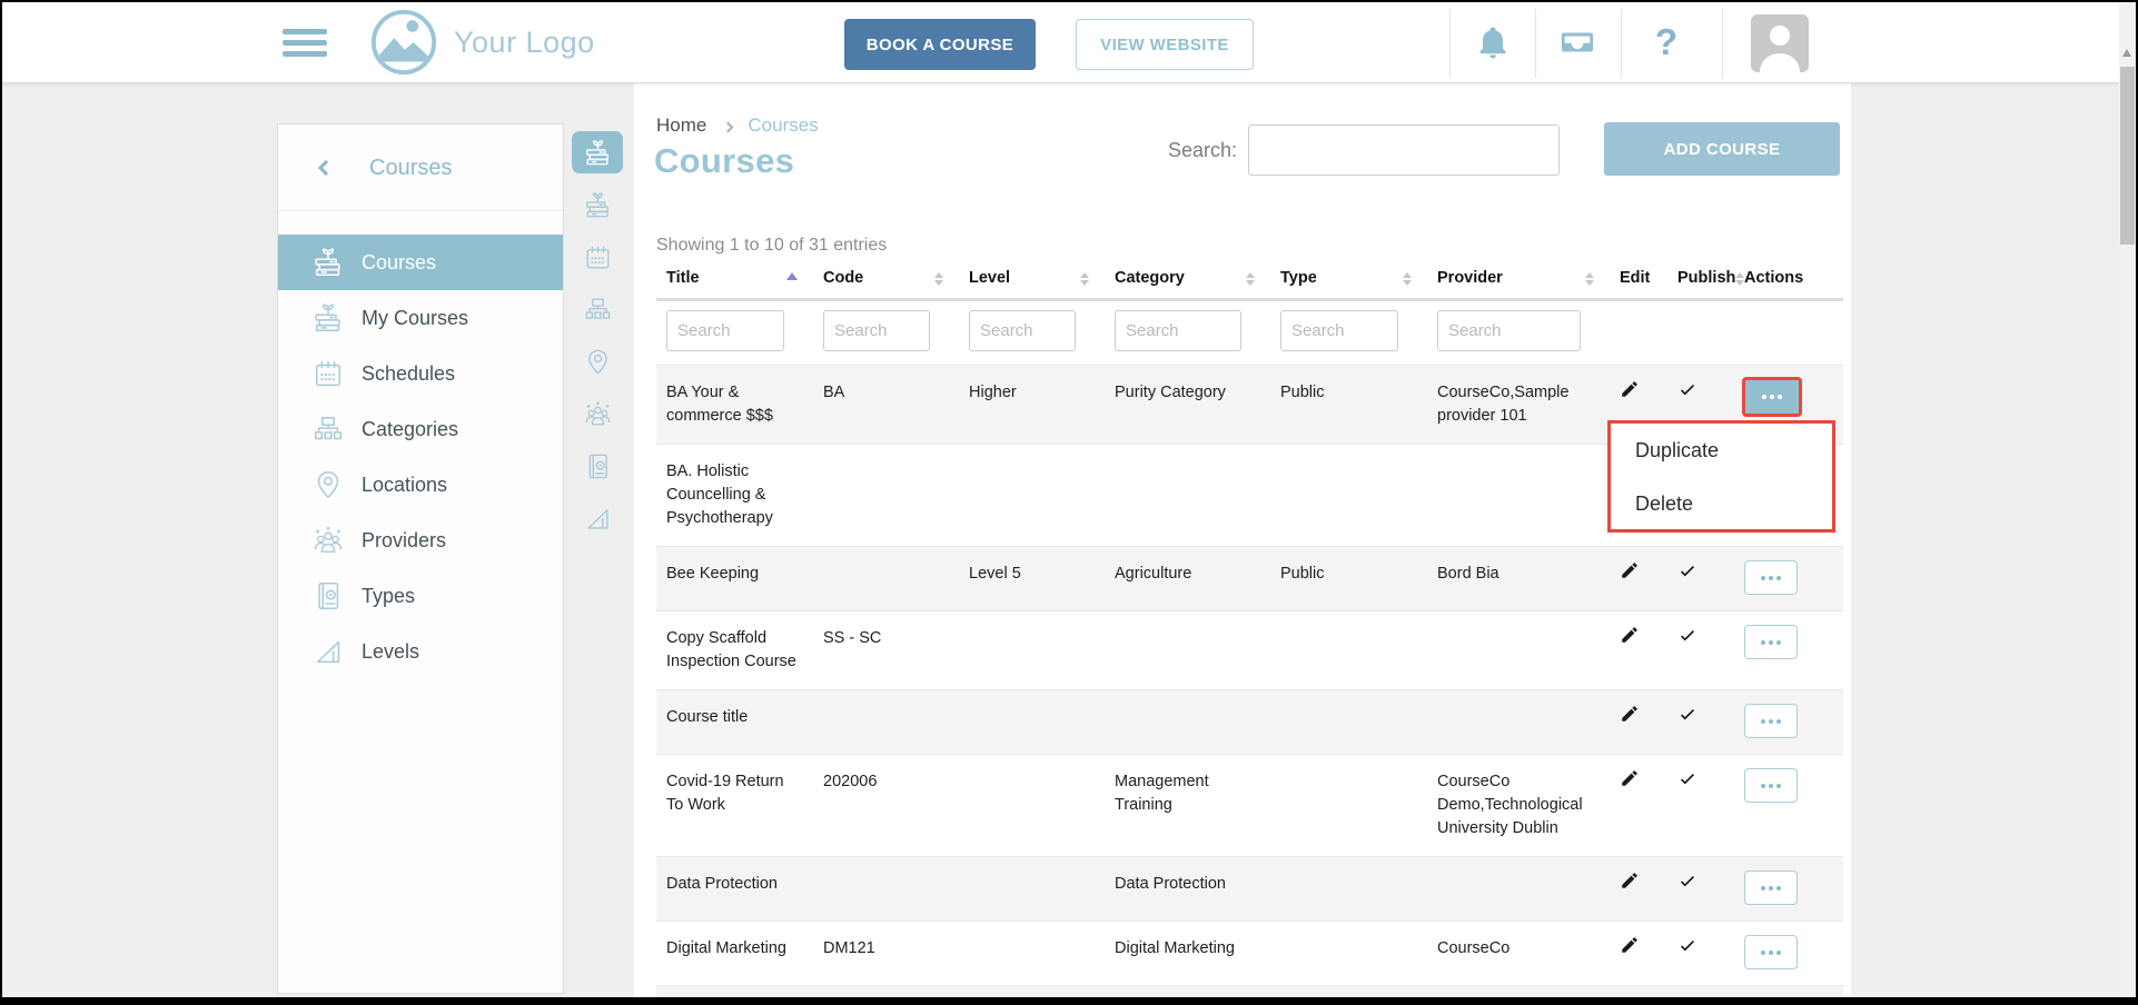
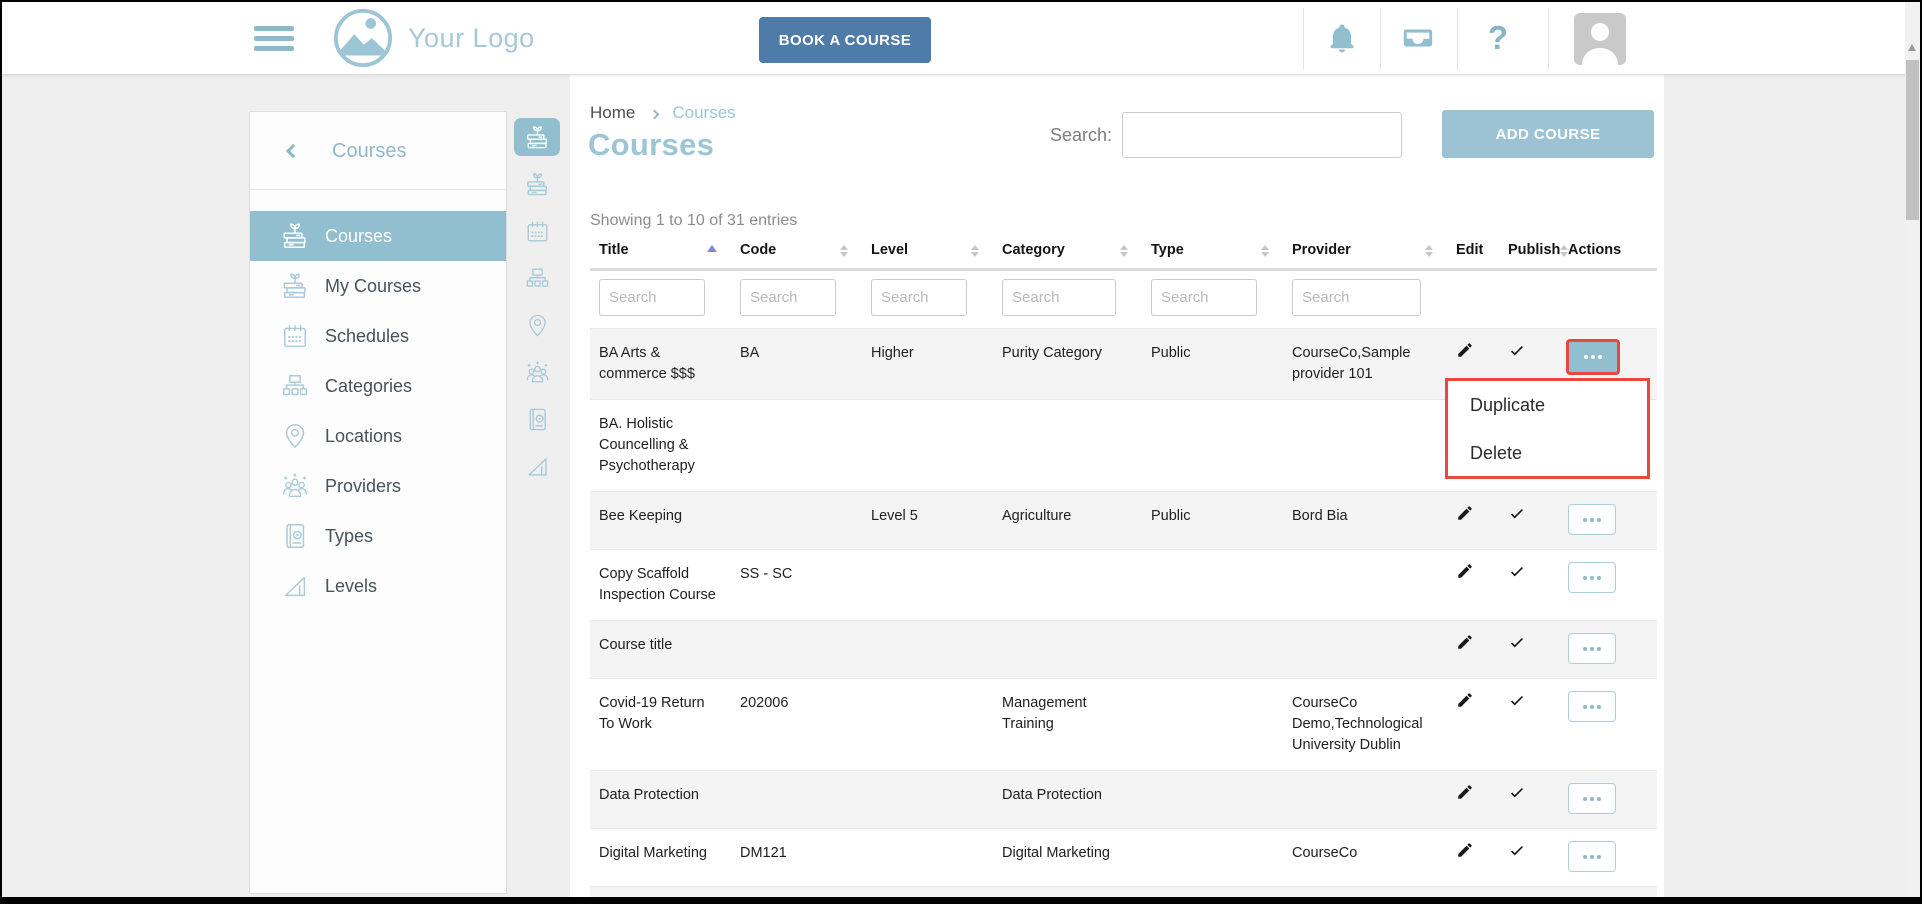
  Your Logo
  BOOK A COURSE
- VIEW WEBSITE
  ?
  Courses
  Courses
  My Courses
  Schedules
  Categories
  Locations
  Providers
  Types
  Levels
  Home
  Courses
  Courses
  Search:
  ADD COURSE
  Showing 1 to 10 of 31 entries
  Title
  Code
  Level
  Category
  Type
  Provider
  Edit
  Publish
  Actions
  Search
  Search
  Search
  Search
  Search
  Search
- BA Your & commerce $$$
+ BA Arts & commerce $$$
  BA
  Higher
  Purity Category
  Public
  CourseCo,Sample provider 101
  BA. Holistic Councelling & Psychotherapy
  Bee Keeping
  Level 5
  Agriculture
  Public
  Bord Bia
  Copy Scaffold Inspection Course
  SS - SC
  Course title
  Covid-19 Return To Work
  202006
  Management Training
  CourseCo Demo,Technological University Dublin
  Data Protection
  Data Protection
  Digital Marketing
  DM121
  Digital Marketing
  CourseCo
  Duplicate
  Delete
